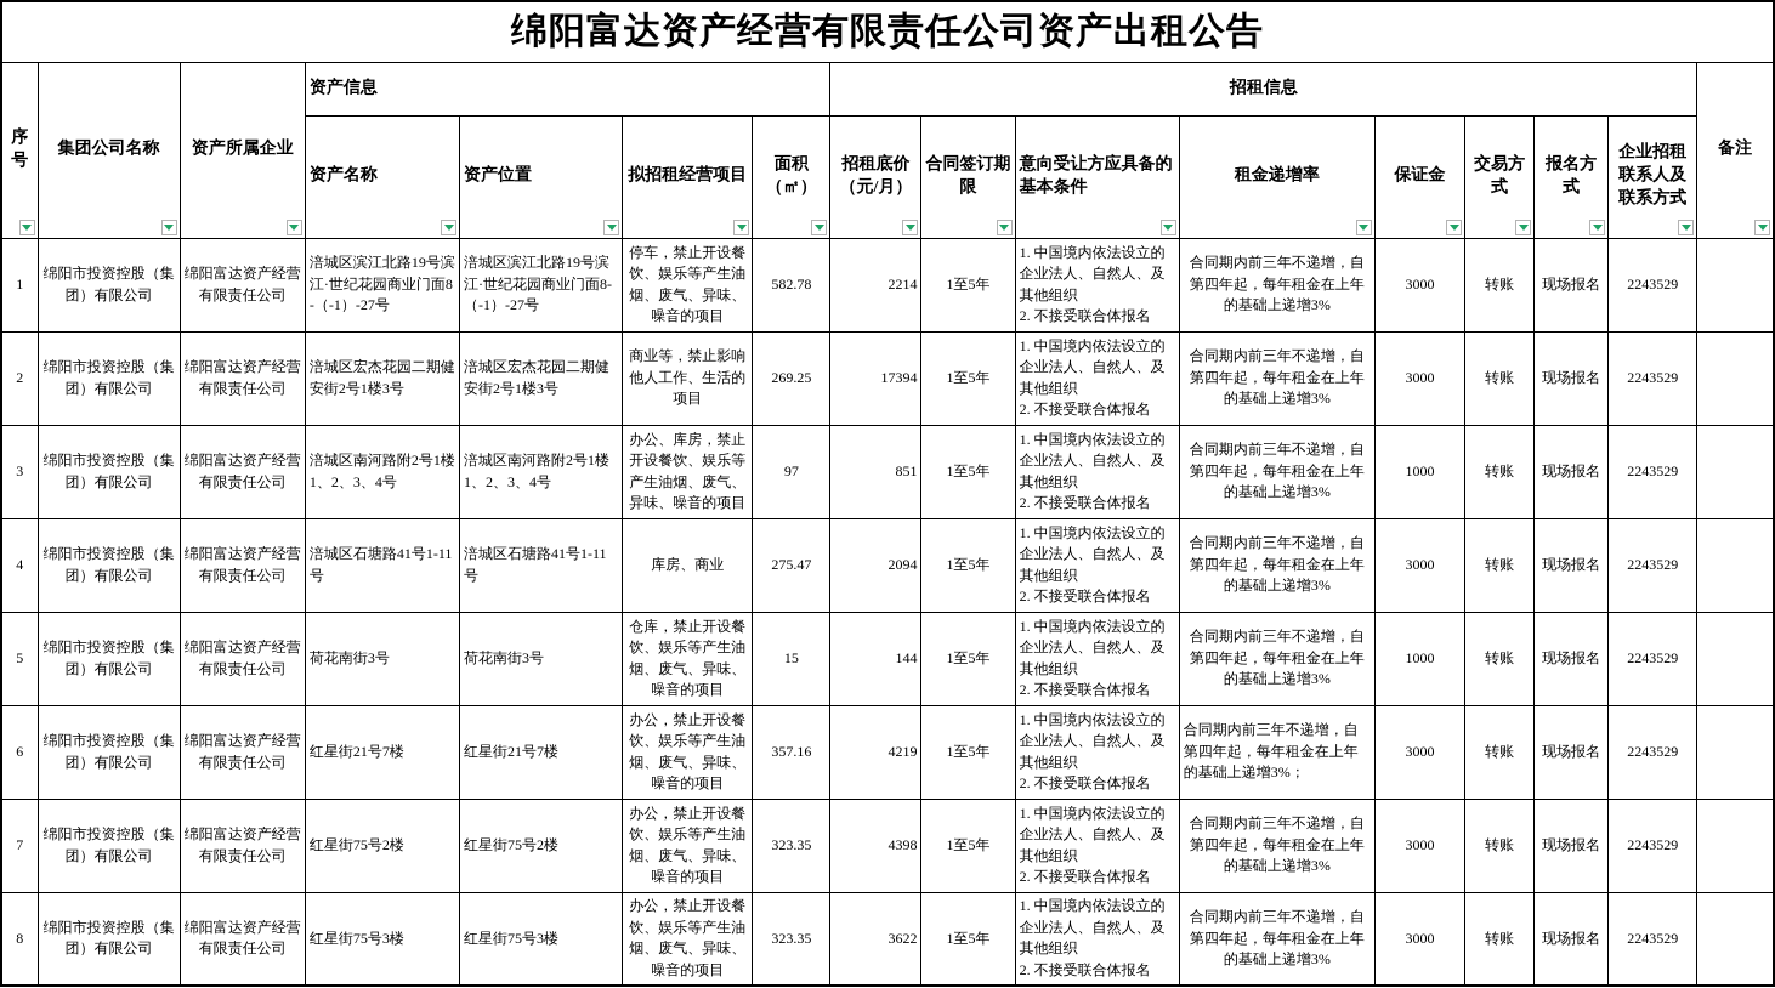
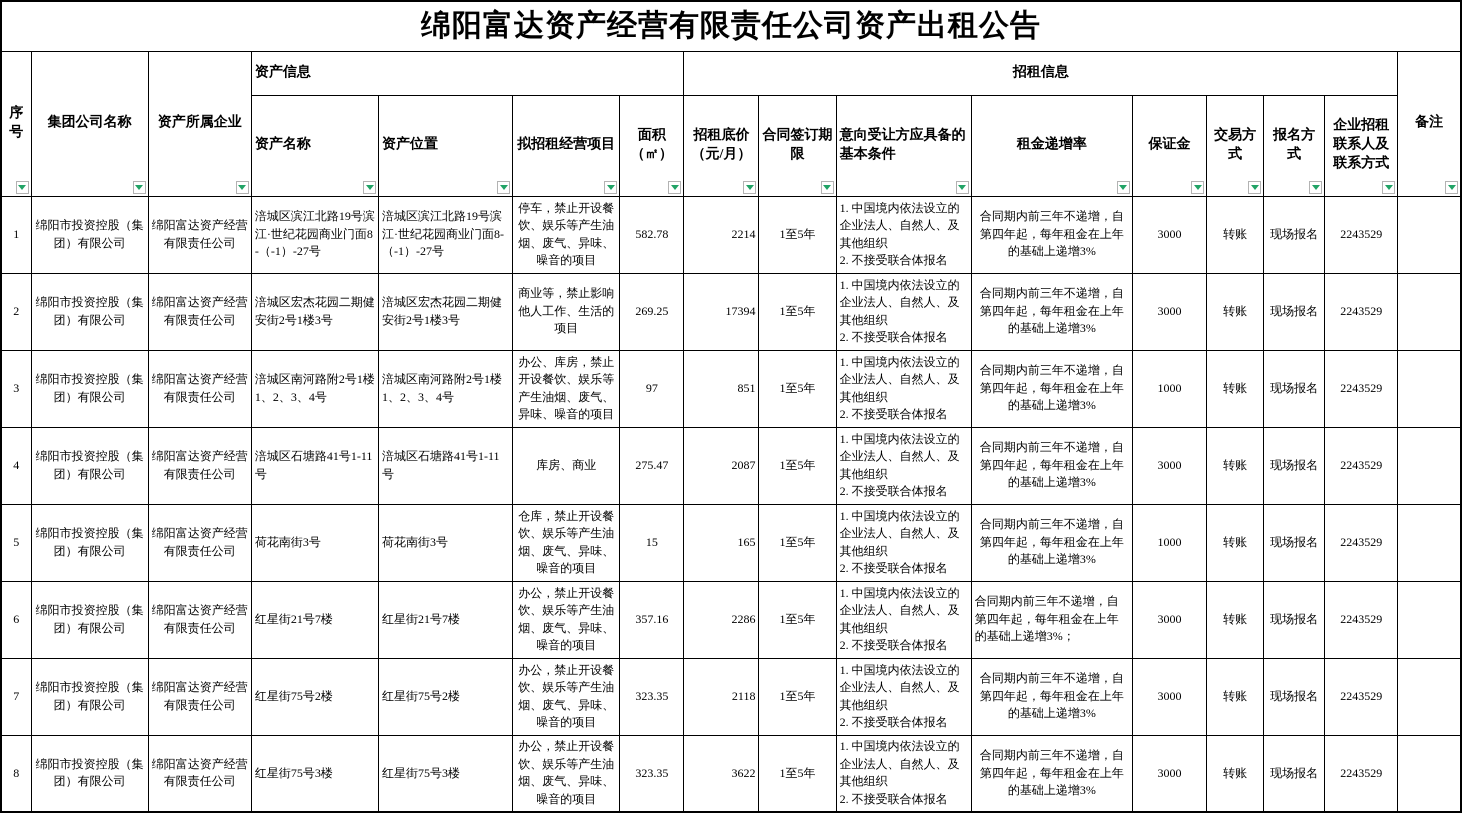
  绵阳富达资产经营有限责任公司资产出租公告
  序号	集团公司名称	资产所属企业	资产信息	招租信息	备注
  资产名称	资产位置	拟招租经营项目	面积（㎡）	招租底价（元/月）	合同签订期限	意向受让方应具备的基本条件	租金递增率	保证金	交易方式	报名方式	企业招租联系人及联系方式
  1	绵阳市投资控股（集团）有限公司	绵阳富达资产经营有限责任公司	涪城区滨江北路19号滨江·世纪花园商业门面8-（-1）-27号	涪城区滨江北路19号滨江·世纪花园商业门面8-（-1）-27号	停车，禁止开设餐饮、娱乐等产生油烟、废气、异味、噪音的项目	582.78	2214	1至5年	1. 中国境内依法设立的企业法人、自然人、及其他组织 2. 不接受联合体报名	合同期内前三年不递增，自第四年起，每年租金在上年的基础上递增3%	3000	转账	现场报名	2243529
  2	绵阳市投资控股（集团）有限公司	绵阳富达资产经营有限责任公司	涪城区宏杰花园二期健安街2号1楼3号	涪城区宏杰花园二期健安街2号1楼3号	商业等，禁止影响他人工作、生活的项目	269.25	17394	1至5年	1. 中国境内依法设立的企业法人、自然人、及其他组织 2. 不接受联合体报名	合同期内前三年不递增，自第四年起，每年租金在上年的基础上递增3%	3000	转账	现场报名	2243529
  3	绵阳市投资控股（集团）有限公司	绵阳富达资产经营有限责任公司	涪城区南河路附2号1楼1、2、3、4号	涪城区南河路附2号1楼1、2、3、4号	办公、库房，禁止开设餐饮、娱乐等产生油烟、废气、异味、噪音的项目	97	851	1至5年	1. 中国境内依法设立的企业法人、自然人、及其他组织 2. 不接受联合体报名	合同期内前三年不递增，自第四年起，每年租金在上年的基础上递增3%	1000	转账	现场报名	2243529
- 4	绵阳市投资控股（集团）有限公司	绵阳富达资产经营有限责任公司	涪城区石塘路41号1-11号	涪城区石塘路41号1-11号	库房、商业	275.47	2094	1至5年	1. 中国境内依法设立的企业法人、自然人、及其他组织 2. 不接受联合体报名	合同期内前三年不递增，自第四年起，每年租金在上年的基础上递增3%	3000	转账	现场报名	2243529
+ 4	绵阳市投资控股（集团）有限公司	绵阳富达资产经营有限责任公司	涪城区石塘路41号1-11号	涪城区石塘路41号1-11号	库房、商业	275.47	2087	1至5年	1. 中国境内依法设立的企业法人、自然人、及其他组织 2. 不接受联合体报名	合同期内前三年不递增，自第四年起，每年租金在上年的基础上递增3%	3000	转账	现场报名	2243529
- 5	绵阳市投资控股（集团）有限公司	绵阳富达资产经营有限责任公司	荷花南街3号	荷花南街3号	仓库，禁止开设餐饮、娱乐等产生油烟、废气、异味、噪音的项目	15	144	1至5年	1. 中国境内依法设立的企业法人、自然人、及其他组织 2. 不接受联合体报名	合同期内前三年不递增，自第四年起，每年租金在上年的基础上递增3%	1000	转账	现场报名	2243529
+ 5	绵阳市投资控股（集团）有限公司	绵阳富达资产经营有限责任公司	荷花南街3号	荷花南街3号	仓库，禁止开设餐饮、娱乐等产生油烟、废气、异味、噪音的项目	15	165	1至5年	1. 中国境内依法设立的企业法人、自然人、及其他组织 2. 不接受联合体报名	合同期内前三年不递增，自第四年起，每年租金在上年的基础上递增3%	1000	转账	现场报名	2243529
- 6	绵阳市投资控股（集团）有限公司	绵阳富达资产经营有限责任公司	红星街21号7楼	红星街21号7楼	办公，禁止开设餐饮、娱乐等产生油烟、废气、异味、噪音的项目	357.16	4219	1至5年	1. 中国境内依法设立的企业法人、自然人、及其他组织 2. 不接受联合体报名	合同期内前三年不递增，自第四年起，每年租金在上年的基础上递增3%；	3000	转账	现场报名	2243529
+ 6	绵阳市投资控股（集团）有限公司	绵阳富达资产经营有限责任公司	红星街21号7楼	红星街21号7楼	办公，禁止开设餐饮、娱乐等产生油烟、废气、异味、噪音的项目	357.16	2286	1至5年	1. 中国境内依法设立的企业法人、自然人、及其他组织 2. 不接受联合体报名	合同期内前三年不递增，自第四年起，每年租金在上年的基础上递增3%；	3000	转账	现场报名	2243529
- 7	绵阳市投资控股（集团）有限公司	绵阳富达资产经营有限责任公司	红星街75号2楼	红星街75号2楼	办公，禁止开设餐饮、娱乐等产生油烟、废气、异味、噪音的项目	323.35	4398	1至5年	1. 中国境内依法设立的企业法人、自然人、及其他组织 2. 不接受联合体报名	合同期内前三年不递增，自第四年起，每年租金在上年的基础上递增3%	3000	转账	现场报名	2243529
+ 7	绵阳市投资控股（集团）有限公司	绵阳富达资产经营有限责任公司	红星街75号2楼	红星街75号2楼	办公，禁止开设餐饮、娱乐等产生油烟、废气、异味、噪音的项目	323.35	2118	1至5年	1. 中国境内依法设立的企业法人、自然人、及其他组织 2. 不接受联合体报名	合同期内前三年不递增，自第四年起，每年租金在上年的基础上递增3%	3000	转账	现场报名	2243529
  8	绵阳市投资控股（集团）有限公司	绵阳富达资产经营有限责任公司	红星街75号3楼	红星街75号3楼	办公，禁止开设餐饮、娱乐等产生油烟、废气、异味、噪音的项目	323.35	3622	1至5年	1. 中国境内依法设立的企业法人、自然人、及其他组织 2. 不接受联合体报名	合同期内前三年不递增，自第四年起，每年租金在上年的基础上递增3%	3000	转账	现场报名	2243529
